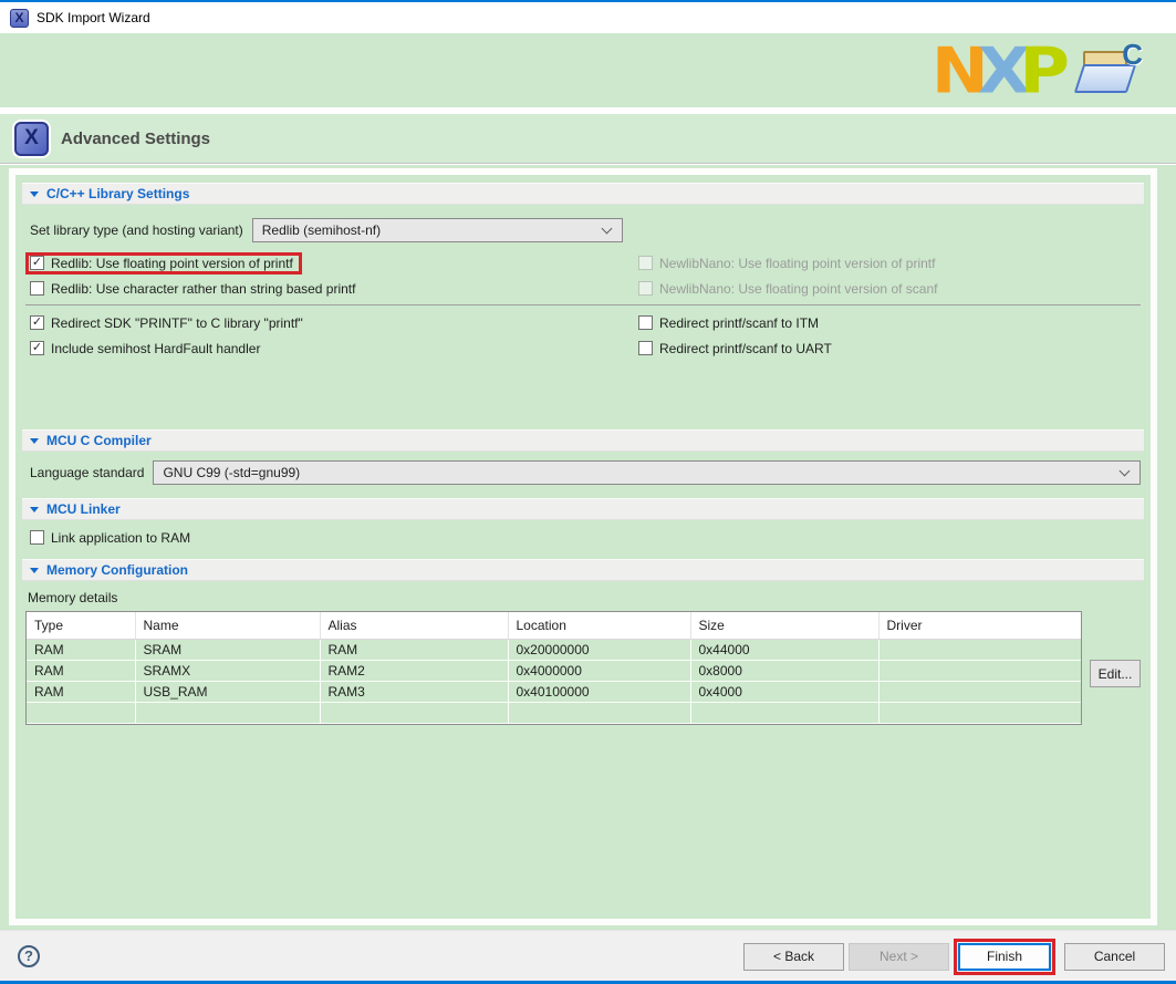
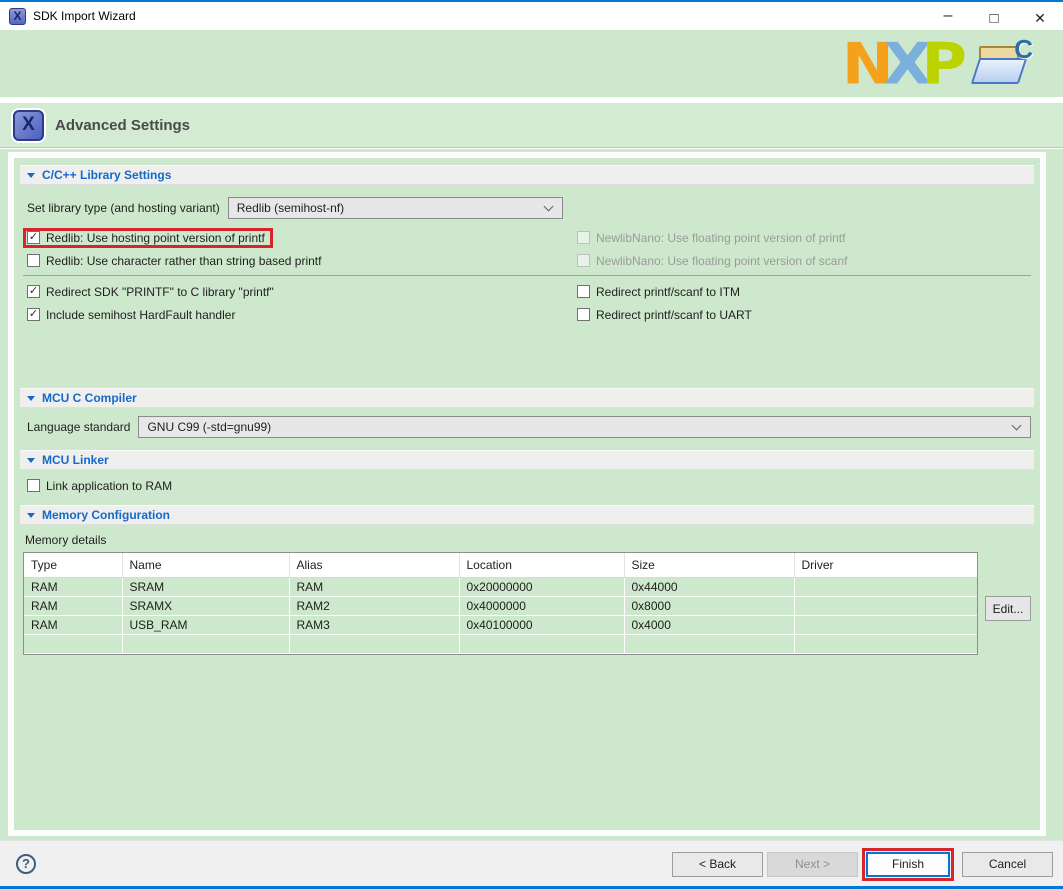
  X
  SDK Import Wizard
+ –
+ □
+ ✕
  NXP
  C
  X
  Advanced Settings
  C/C++ Library Settings
  Set library type (and hosting variant)
  Redlib (semihost-nf)
  ✓
- Redlib: Use floating point version of printf
+ Redlib: Use hosting point version of printf
  Redlib: Use character rather than string based printf
  NewlibNano: Use floating point version of printf
  NewlibNano: Use floating point version of scanf
  ✓
  Redirect SDK "PRINTF" to C library "printf"
  ✓
  Include semihost HardFault handler
  Redirect printf/scanf to ITM
  Redirect printf/scanf to UART
  MCU C Compiler
  Language standard
  GNU C99 (-std=gnu99)
  MCU Linker
  Link application to RAM
  Memory Configuration
  Memory details
  Type	Name	Alias	Location	Size	Driver
  RAM	SRAM	RAM	0x20000000	0x44000
  RAM	SRAMX	RAM2	0x4000000	0x8000
  RAM	USB_RAM	RAM3	0x40100000	0x4000
  Edit...
  ?
  < Back
  Next >
  Finish
  Cancel
